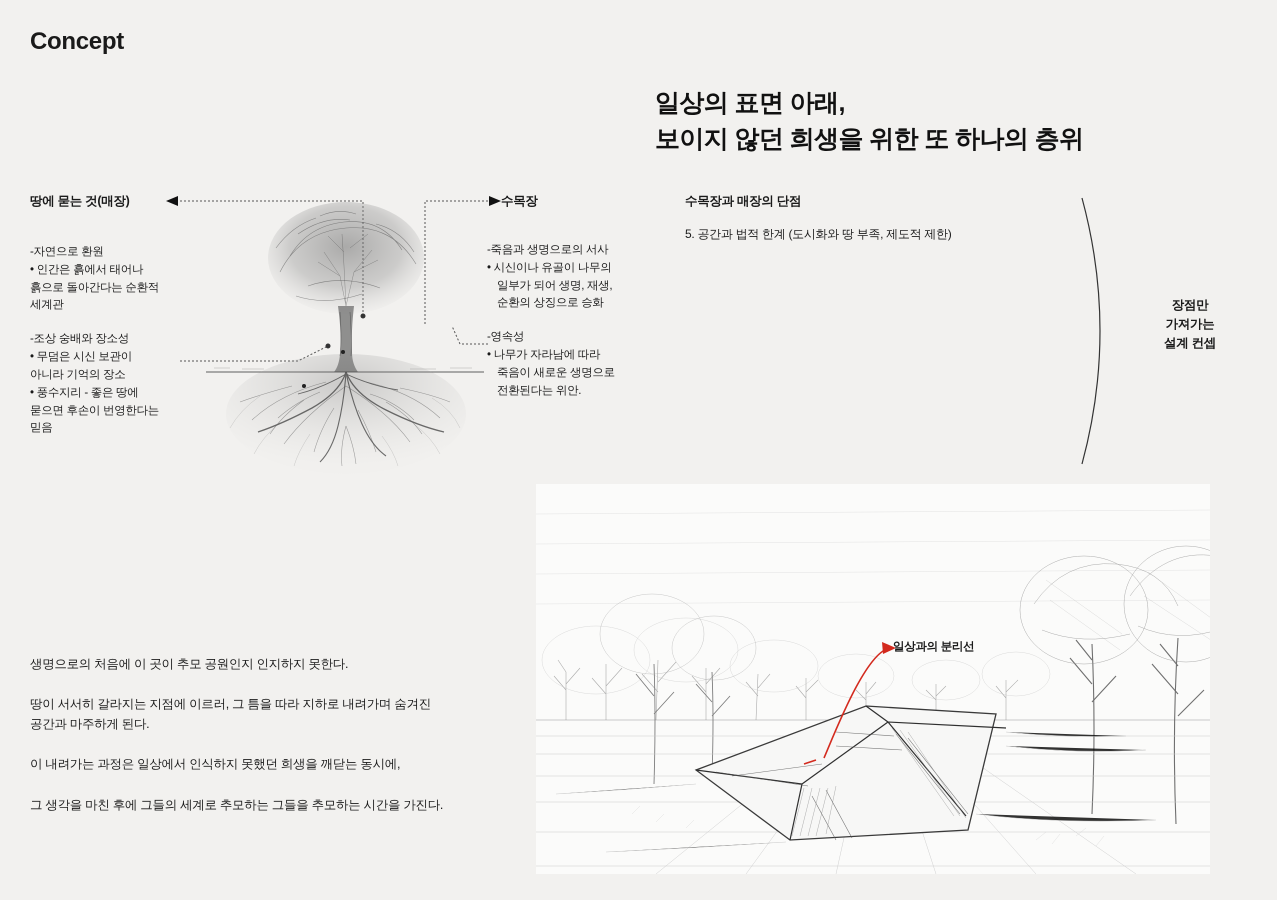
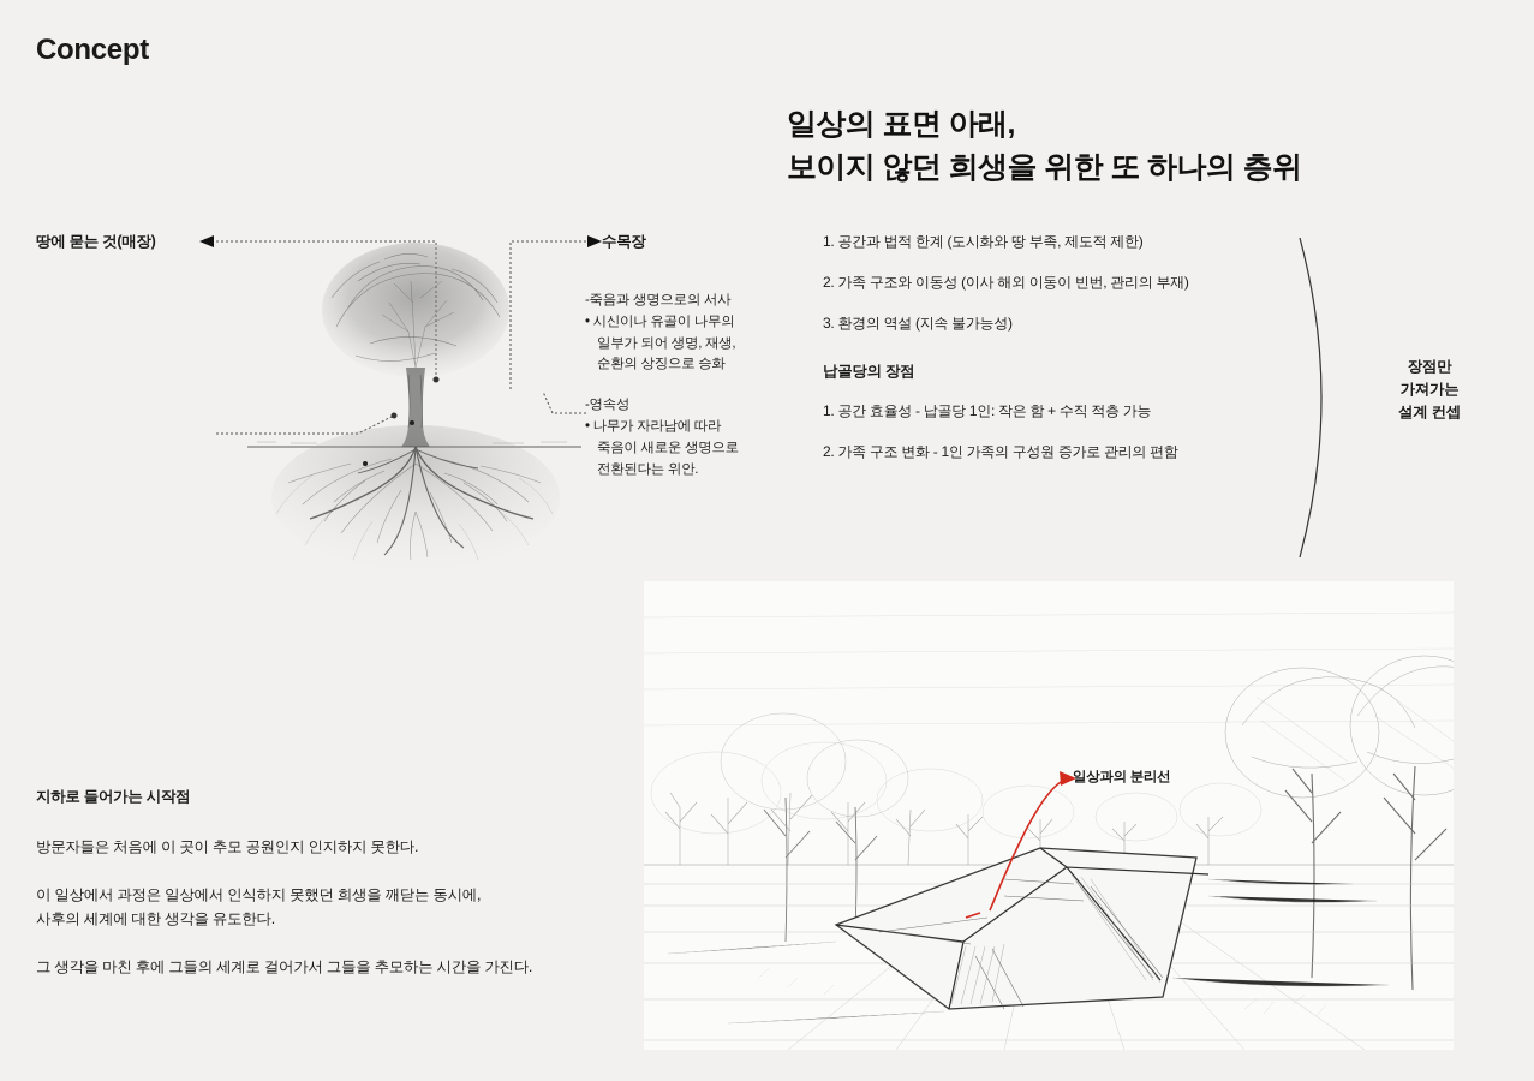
  Concept
  일상의 표면 아래,
  보이지 않던 희생을 위한 또 하나의 층위
  땅에 묻는 것(매장)
- -자연으로 환원
- • 인간은 흙에서 태어나
- 흙으로 돌아간다는 순환적
- 세계관
- -조상 숭배와 장소성
- • 무덤은 시신 보관이
- 아니라 기억의 장소
- • 풍수지리 - 좋은 땅에
- 묻으면 후손이 번영한다는
- 믿음
  수목장
  -죽음과 생명으로의 서사
  • 시신이나 유골이 나무의
  일부가 되어 생명, 재생,
  순환의 상징으로 승화
  -영속성
  • 나무가 자라남에 따라
  죽음이 새로운 생명으로
  전환된다는 위안.
- 수목장과 매장의 단점
- 5. 공간과 법적 한계 (도시화와 땅 부족, 제도적 제한)
+ 1. 공간과 법적 한계 (도시화와 땅 부족, 제도적 제한)
+ 2. 가족 구조와 이동성 (이사 해외 이동이 빈번, 관리의 부재)
+ 3. 환경의 역설 (지속 불가능성)
+ 납골당의 장점
+ 1. 공간 효율성 - 납골당 1인: 작은 함 + 수직 적층 가능
+ 2. 가족 구조 변화 - 1인 가족의 구성원 증가로 관리의 편함
  장점만
  가져가는
  설계 컨셉
+ 지하로 들어가는 시작점
- 생명으로의 처음에 이 곳이 추모 공원인지 인지하지 못한다.
+ 방문자들은 처음에 이 곳이 추모 공원인지 인지하지 못한다.
- 땅이 서서히 갈라지는 지점에 이르러, 그 틈을 따라 지하로 내려가며 숨겨진
- 공간과 마주하게 된다.
- 이 내려가는 과정은 일상에서 인식하지 못했던 희생을 깨닫는 동시에,
+ 이 일상에서 과정은 일상에서 인식하지 못했던 희생을 깨닫는 동시에,
+ 사후의 세계에 대한 생각을 유도한다.
- 그 생각을 마친 후에 그들의 세계로 추모하는 그들을 추모하는 시간을 가진다.
+ 그 생각을 마친 후에 그들의 세계로 걸어가서 그들을 추모하는 시간을 가진다.
  일상과의 분리선
